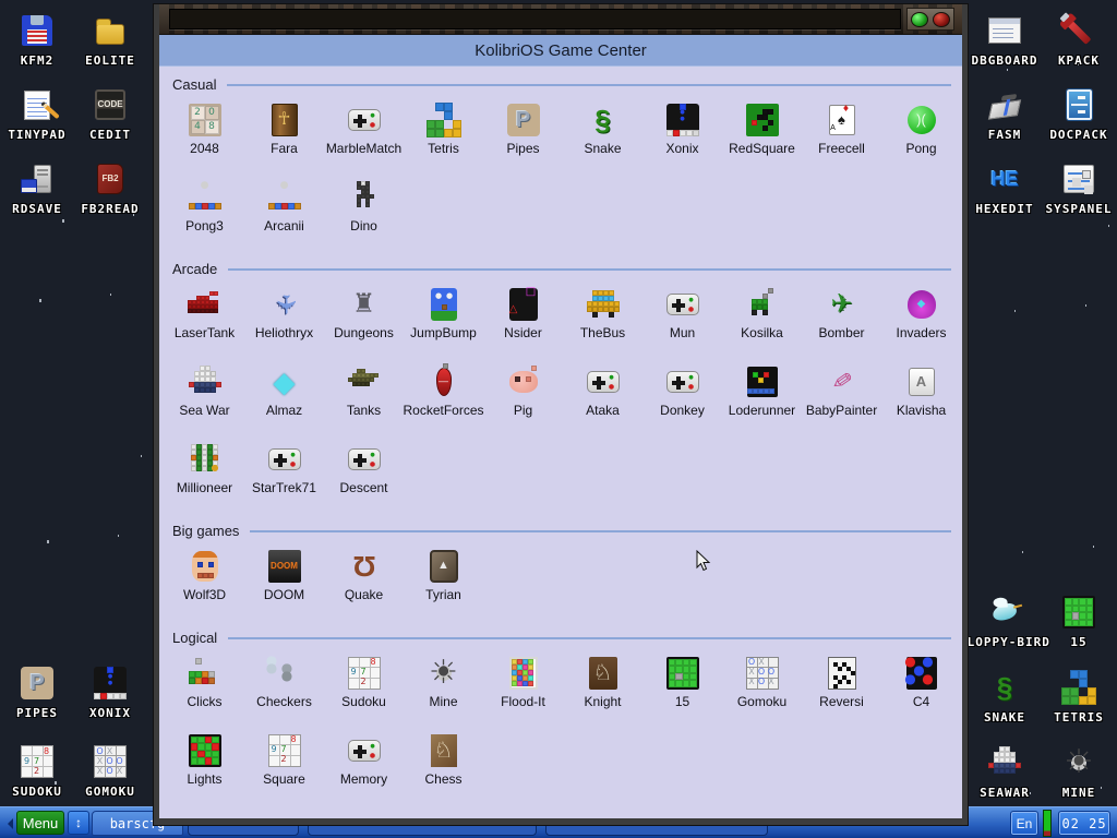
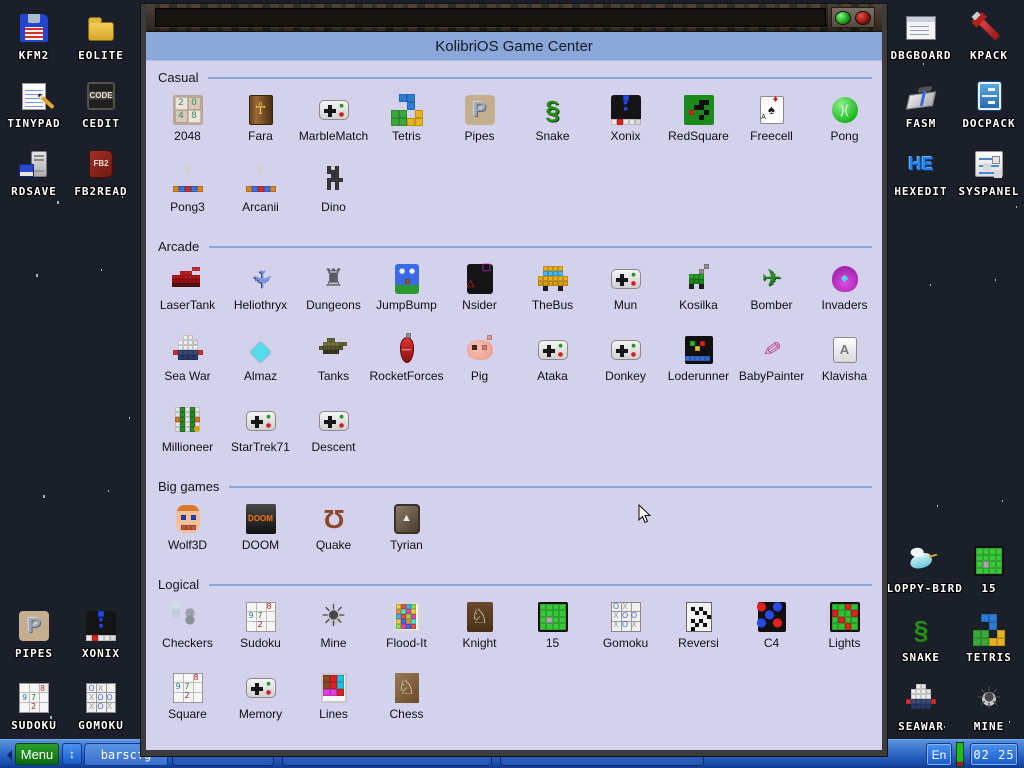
  Menu
  ↕
  barsc
  En
  02 25
  KFM2
  EOLITE
  TINYPAD
  CODE
  CEDIT
  RDSAVE
  FB2
  FB2READ
  P
  PIPES
  XONIX
  8
  9
  7
  2
  SUDOKU
  O
  X
  X
  O
  O
  X
  O
  X
  GOMOKU
  DBGBOARD
  KPACK
  FASM
  DOCPACK
  HE
  HEXEDIT
  SYSPANEL
  LOPPY-BIRD
  15
  §
  SNAKE
  TETRIS
  SEAWAR
  ☀
  MINE
  KolibriOS Game Center
  Casual
  2
  0
  4
  8
  2048
  ☥
  Fara
  MarbleMatch
  Tetris
  P
  Pipes
  §
  Snake
  Xonix
  RedSquare
  ♦
  A
  ♠
  Freecell
  )(
  Pong
  ●
  Pong3
  ●
  Arcanii
  Dino
  Arcade
  LaserTank
  Heliothryx
  ♜
  Dungeons
  ●
  ●
  JumpBump
  □
  △
  Nsider
  TheBus
  Mun
  Kosilka
  ✈
  Bomber
  ◆
  Invaders
  Sea War
  ◆
  Almaz
  Tanks
  —
  RocketForces
  Pig
  Ataka
  Donkey
  Loderunner
  BabyPainter
  A
  Klavisha
  ●
  Millioneer
  StarTrek71
  Descent
  Big games
  Wolf3D
  DOOM
  DOOM
  Quake
  ▲
  Tyrian
  Logical
- Clicks
  ●
  ●
  Checkers
  8
  9
  7
  2
  Sudoku
  ☀
  Mine
  Flood-It
  ♘
  Knight
  15
  O
  X
  X
  O
  O
  X
  O
  X
  Gomoku
  Reversi
  ●
  ●
  ●
  ●
  ●
  C4
  Lights
  8
  9
  7
  2
  Square
  Memory
+ Lines
  ♘
  Chess
